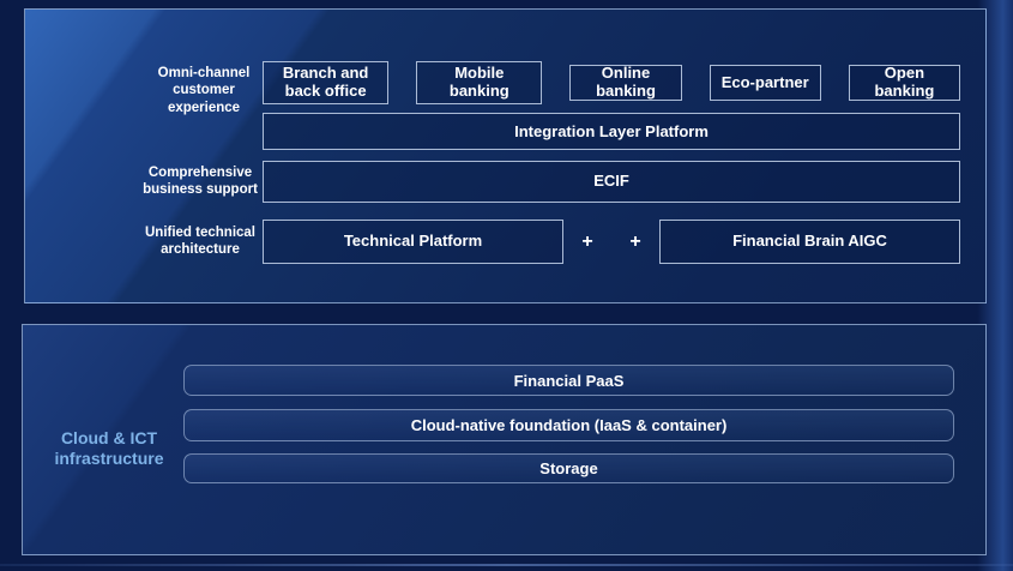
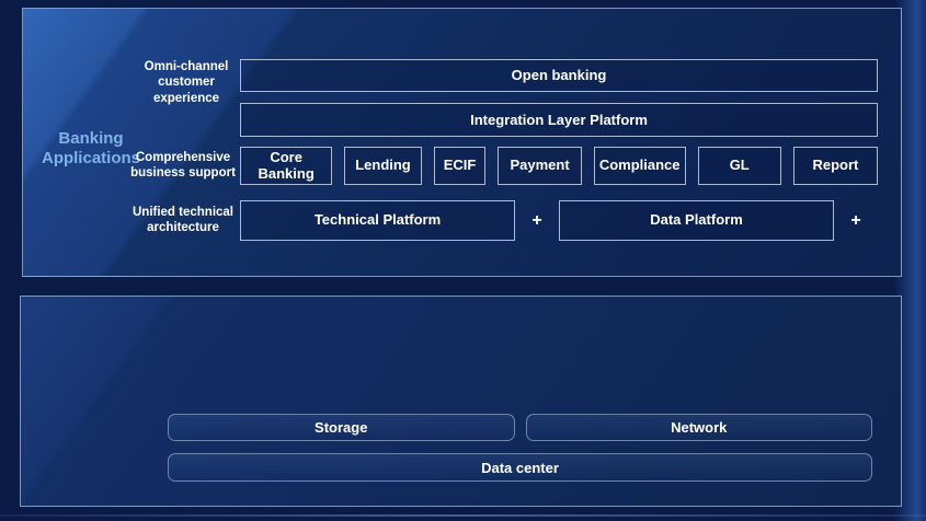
+ Banking Applications
  Omni-channel customer experience
- Branch and back office
- Mobile banking
- Online banking
- Eco-partner
  Open banking
  Integration Layer Platform
  Comprehensive business support
+ Core Banking
+ Lending
  ECIF
+ Payment
+ Compliance
+ GL
+ Report
  Unified technical architecture
  Technical Platform
  +
+ Data Platform
  +
- Financial Brain AIGC
- Cloud & ICT infrastructure
- Financial PaaS
- Cloud-native foundation (IaaS & container)
  Storage
+ Network
+ Data center
